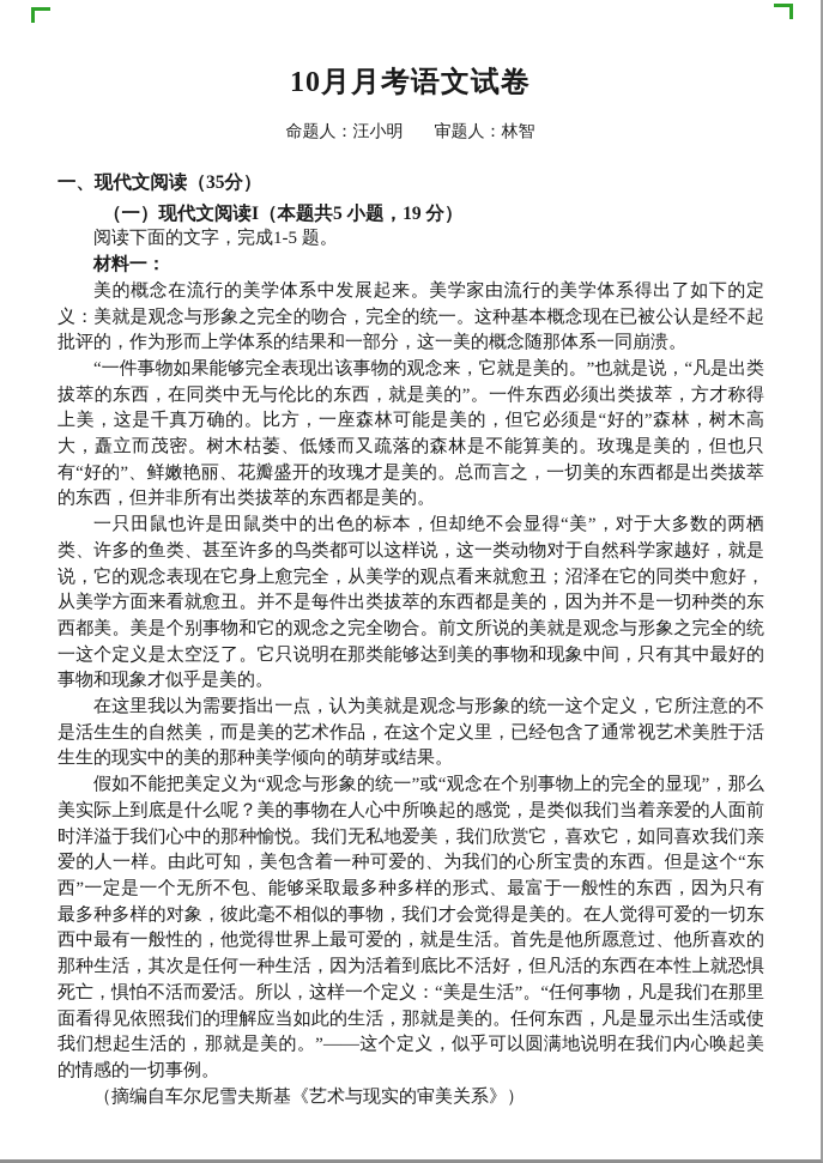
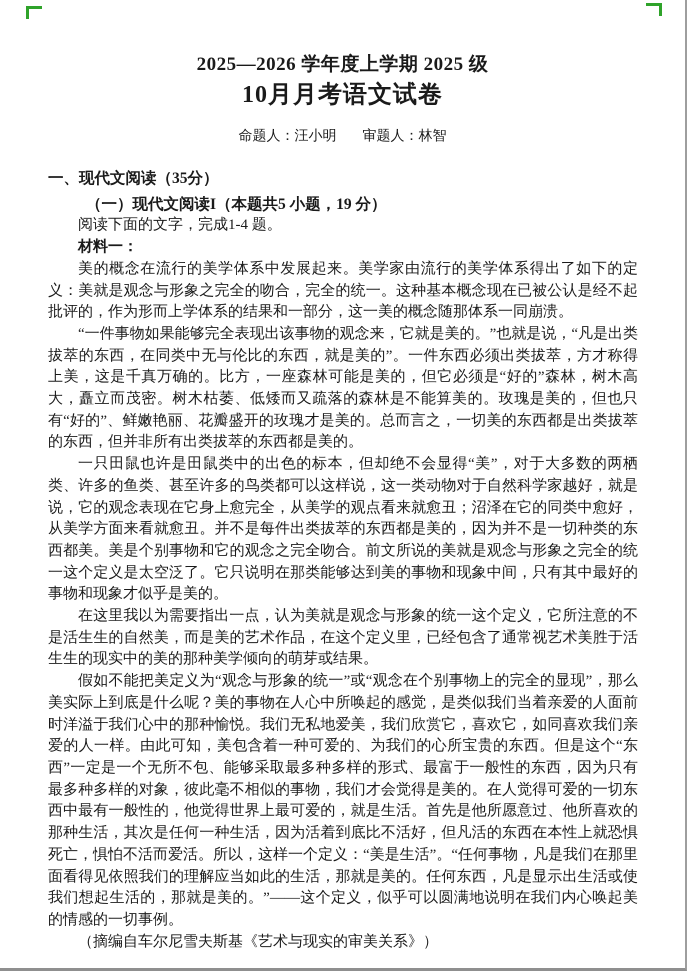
+ 2025—2026 学年度上学期 2025 级
  10月月考语文试卷
  命题人：汪小明 审题人：林智
  一、现代文阅读（35分）
  （一）现代文阅读I（本题共5 小题，19 分）
- 阅读下面的文字，完成1-5 题。
+ 阅读下面的文字，完成1-4 题。
  材料一：
  美的概念在流行的美学体系中发展起来。美学家由流行的美学体系得出了如下的定义：美就是观念与形象之完全的吻合，完全的统一。这种基本概念现在已被公认是经不起批评的，作为形而上学体系的结果和一部分，这一美的概念随那体系一同崩溃。
  “一件事物如果能够完全表现出该事物的观念来，它就是美的。”也就是说，“凡是出类拔萃的东西，在同类中无与伦比的东西，就是美的”。一件东西必须出类拔萃，方才称得上美，这是千真万确的。比方，一座森林可能是美的，但它必须是“好的”森林，树木高大，矗立而茂密。树木枯萎、低矮而又疏落的森林是不能算美的。玫瑰是美的，但也只有“好的”、鲜嫩艳丽、花瓣盛开的玫瑰才是美的。总而言之，一切美的东西都是出类拔萃的东西，但并非所有出类拔萃的东西都是美的。
  一只田鼠也许是田鼠类中的出色的标本，但却绝不会显得“美”，对于大多数的两栖类、许多的鱼类、甚至许多的鸟类都可以这样说，这一类动物对于自然科学家越好，就是说，它的观念表现在它身上愈完全，从美学的观点看来就愈丑；沼泽在它的同类中愈好，从美学方面来看就愈丑。并不是每件出类拔萃的东西都是美的，因为并不是一切种类的东西都美。美是个别事物和它的观念之完全吻合。前文所说的美就是观念与形象之完全的统一这个定义是太空泛了。它只说明在那类能够达到美的事物和现象中间，只有其中最好的事物和现象才似乎是美的。
  在这里我以为需要指出一点，认为美就是观念与形象的统一这个定义，它所注意的不是活生生的自然美，而是美的艺术作品，在这个定义里，已经包含了通常视艺术美胜于活生生的现实中的美的那种美学倾向的萌芽或结果。
  假如不能把美定义为“观念与形象的统一”或“观念在个别事物上的完全的显现”，那么美实际上到底是什么呢？美的事物在人心中所唤起的感觉，是类似我们当着亲爱的人面前时洋溢于我们心中的那种愉悦。我们无私地爱美，我们欣赏它，喜欢它，如同喜欢我们亲爱的人一样。由此可知，美包含着一种可爱的、为我们的心所宝贵的东西。但是这个“东西”一定是一个无所不包、能够采取最多种多样的形式、最富于一般性的东西，因为只有最多种多样的对象，彼此毫不相似的事物，我们才会觉得是美的。在人觉得可爱的一切东西中最有一般性的，他觉得世界上最可爱的，就是生活。首先是他所愿意过、他所喜欢的那种生活，其次是任何一种生活，因为活着到底比不活好，但凡活的东西在本性上就恐惧死亡，惧怕不活而爱活。所以，这样一个定义：“美是生活”。“任何事物，凡是我们在那里面看得见依照我们的理解应当如此的生活，那就是美的。任何东西，凡是显示出生活或使我们想起生活的，那就是美的。”——这个定义，似乎可以圆满地说明在我们内心唤起美的情感的一切事例。
  （摘编自车尔尼雪夫斯基《艺术与现实的审美关系》）
